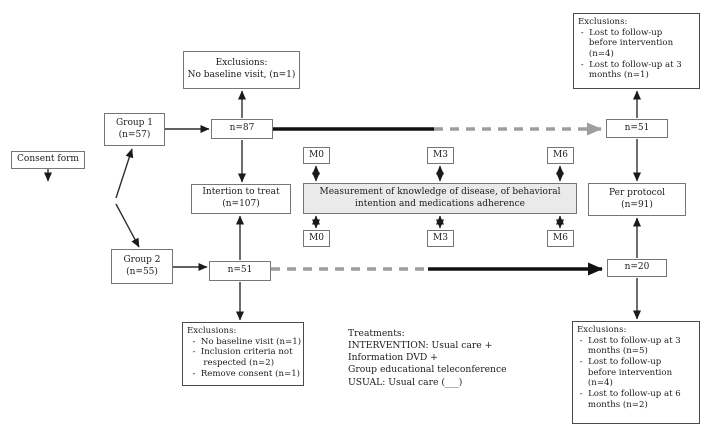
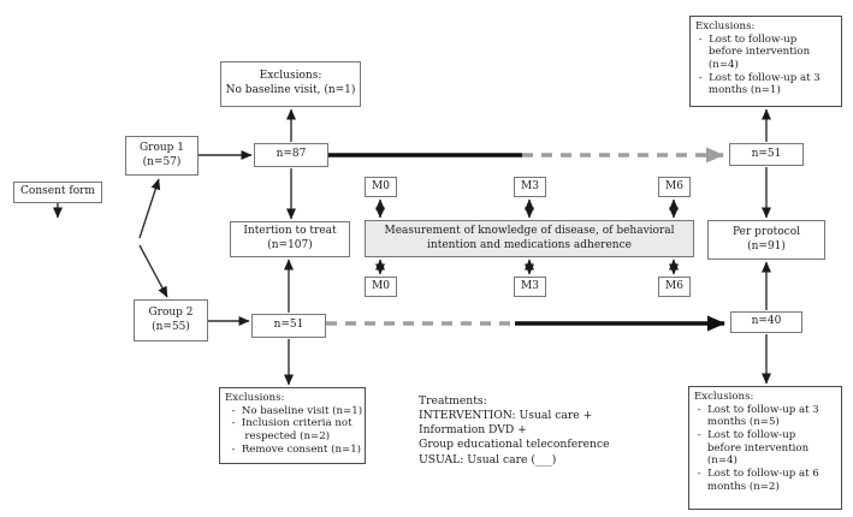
  Consent form
  Group 1
  (n=57)
  Group 2
  (n=55)
  Exclusions:
  No baseline visit, (n=1)
  n=87
  Intertion to treat
  (n=107)
  n=51
  Exclusions:
  - No baseline visit (n=1)
  - Inclusion criteria not
  respected (n=2)
  - Remove consent (n=1)
  M0
  M3
  M6
  Measurement of knowledge of disease, of behavioral
  intention and medications adherence
  M0
  M3
  M6
  Exclusions:
  - Lost to follow-up
  before intervention
  (n=4)
  - Lost to follow-up at 3
  months (n=1)
  n=51
  Per protocol
  (n=91)
- n=20
+ n=40
  Exclusions:
  - Lost to follow-up at 3
  months (n=5)
  - Lost to follow-up
  before intervention
  (n=4)
  - Lost to follow-up at 6
  months (n=2)
  Treatments:
  INTERVENTION: Usual care +
  Information DVD +
  Group educational teleconference
  USUAL: Usual care (___)
